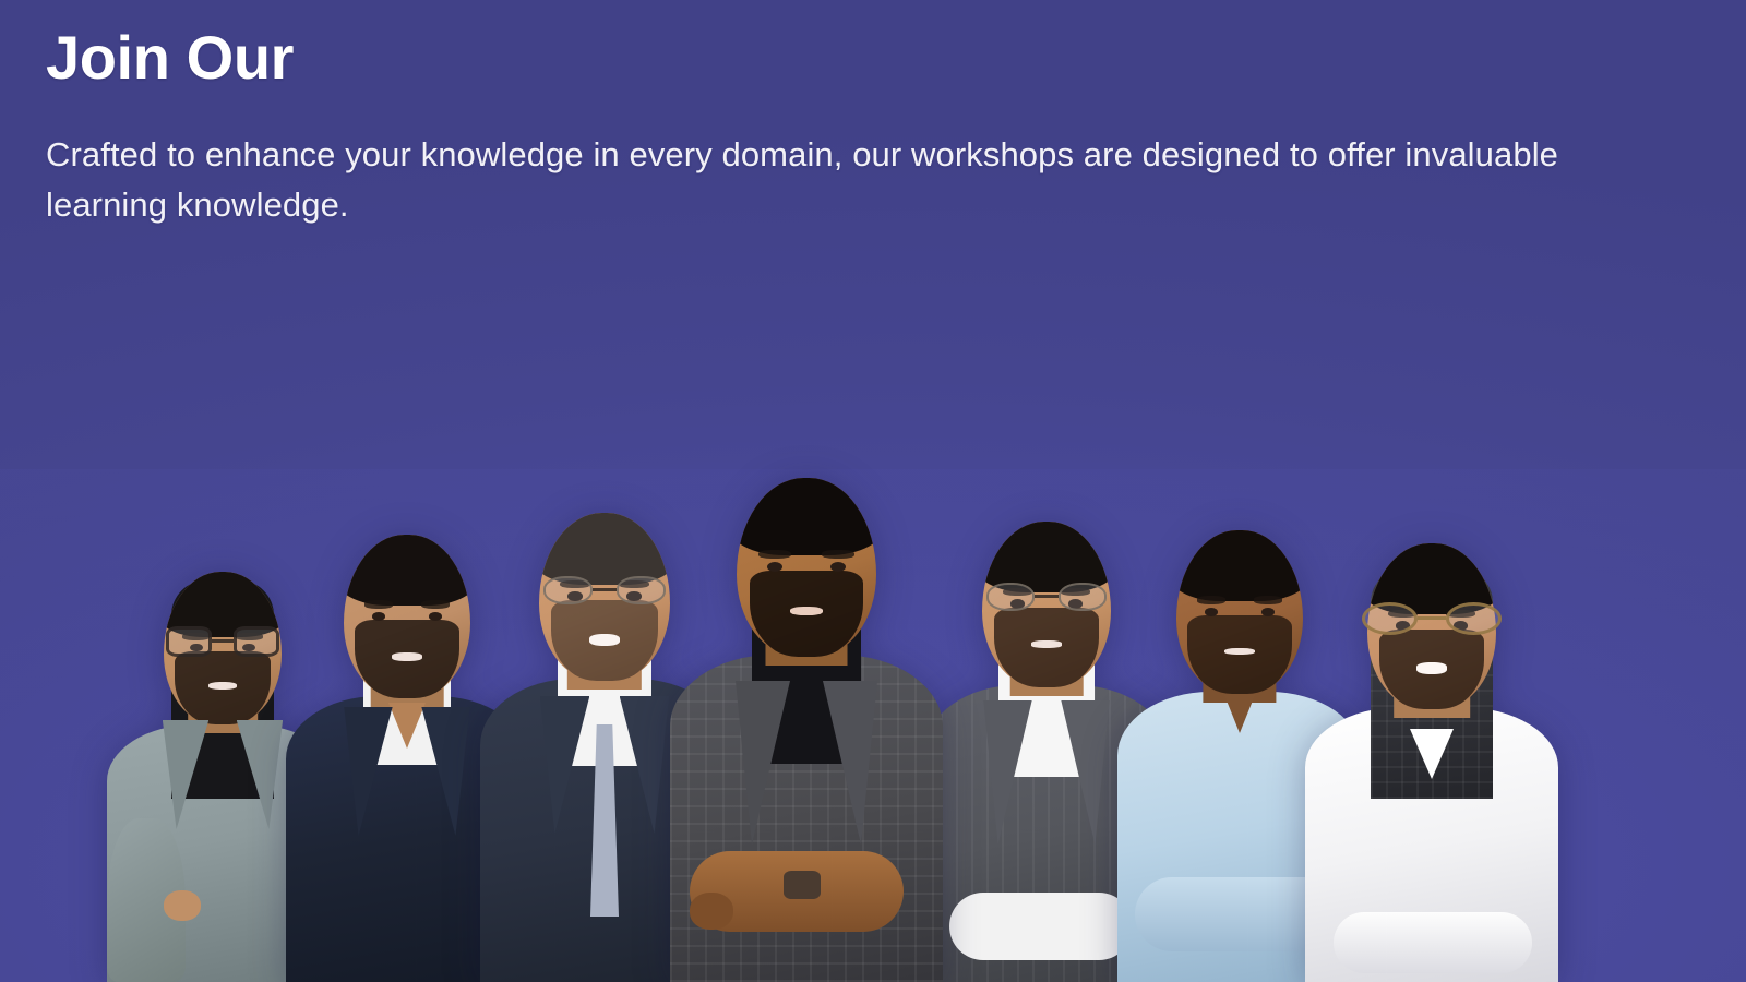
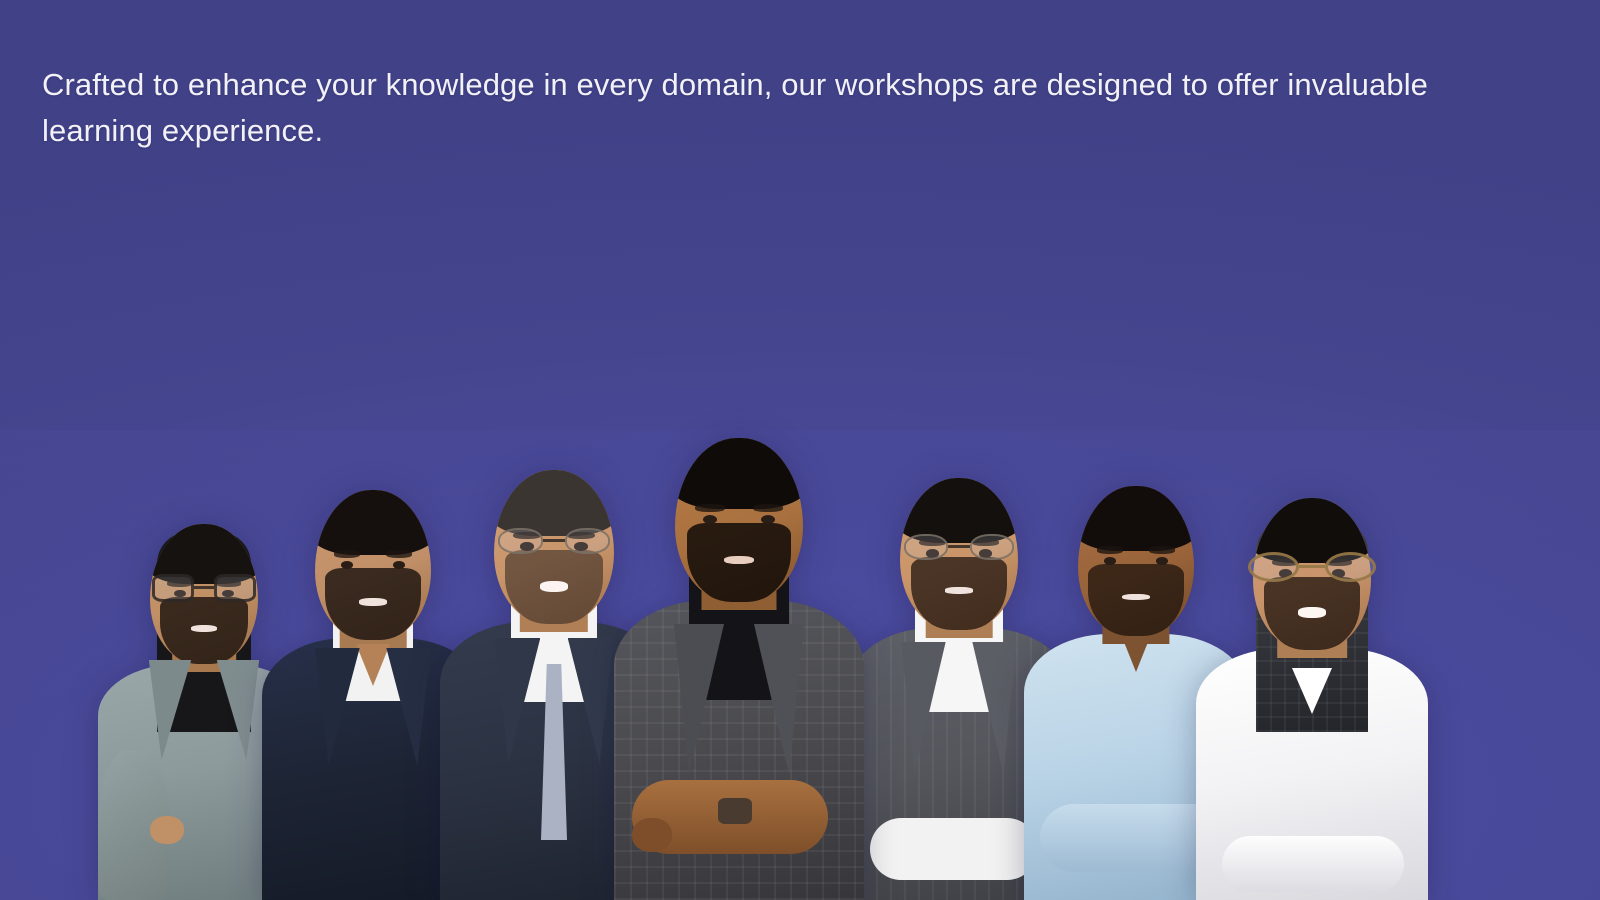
- Join Our
- Crafted to enhance your knowledge in every domain, our workshops are designed to offer invaluable learning knowledge.
+ Crafted to enhance your knowledge in every domain, our workshops are designed to offer invaluable learning experience.
